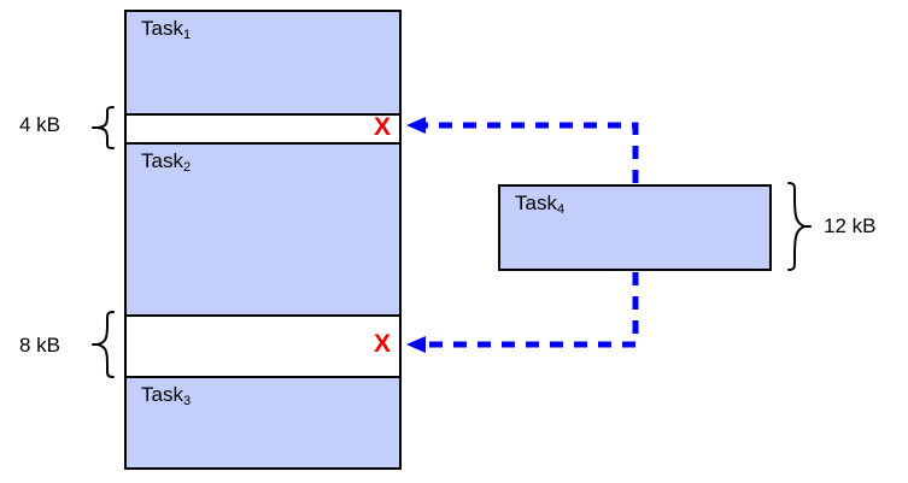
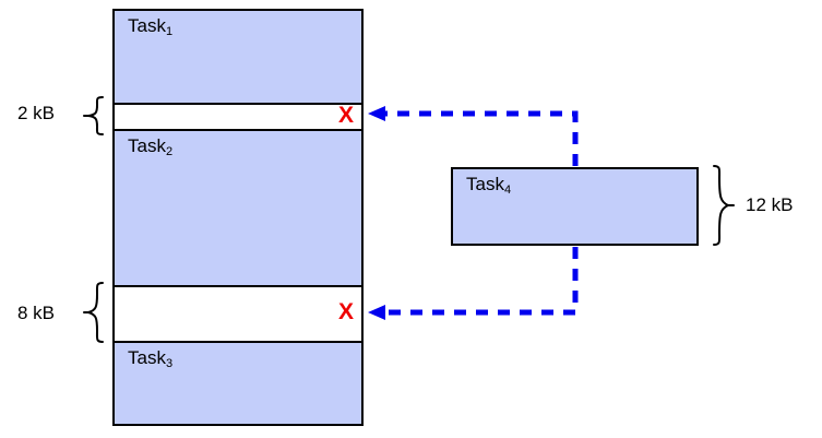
  Task1
  X
  Task2
  X
  Task3
- 4 kB
+ 2 kB
  8 kB
  Task4
  12 kB
